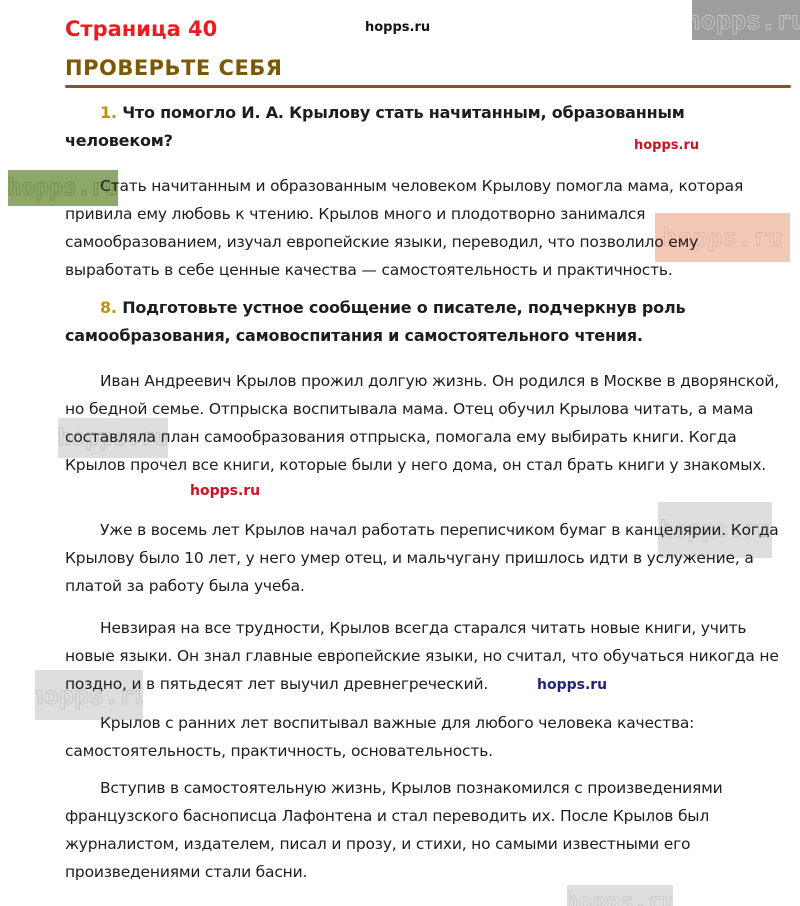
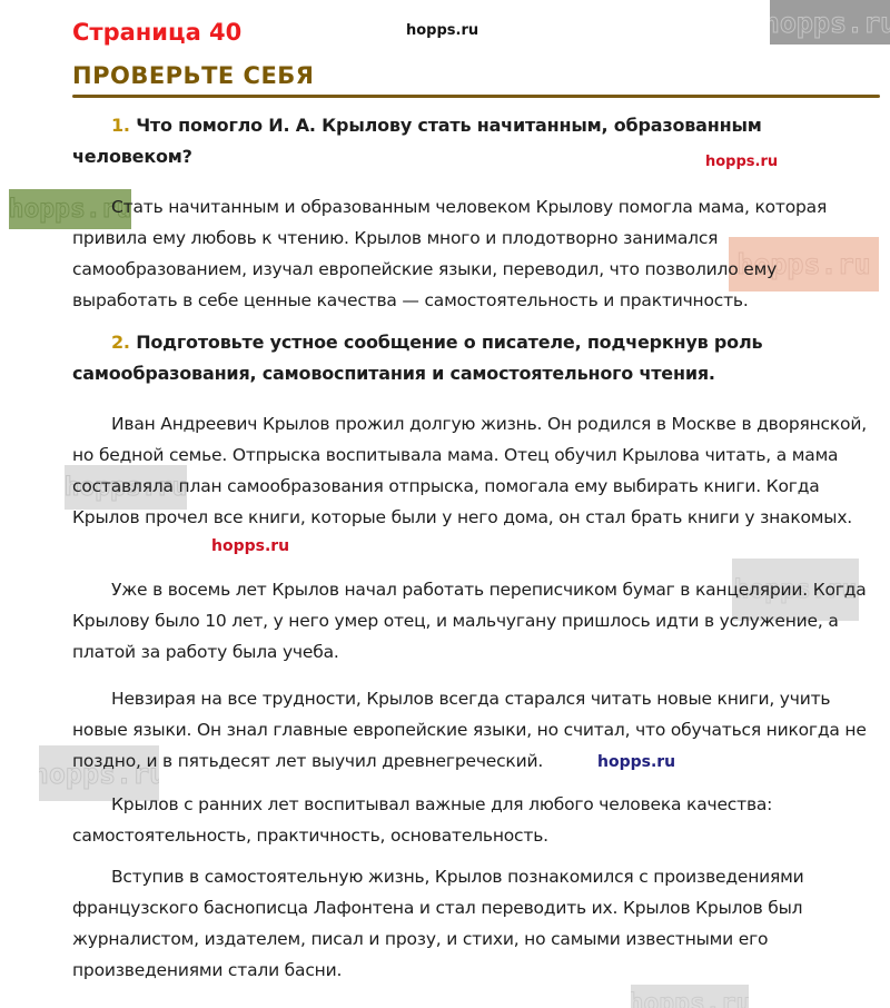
  hopps.ru
  hopps.ru
  hopps.ru
  hopps.ru
  hopps.ru
  hopps.ru
  hopps.ru
  hopps.ru
  hopps.ru
  hopps.ru
  hopps.ru
  Страница 40
  ПРОВЕРЬТЕ СЕБЯ
  1. Что помогло И. А. Крылову стать начитанным, образованным человеком?
  Стать начитанным и образованным человеком Крылову помогла мама, которая привила ему любовь к чтению. Крылов много и плодотворно занимался самообразованием, изучал европейские языки, переводил, что позволило ему выработать в себе ценные качества — самостоятельность и практичность.
- 8. Подготовьте устное сообщение о писателе, подчеркнув роль самообразования, самовоспитания и самостоятельного чтения.
+ 2. Подготовьте устное сообщение о писателе, подчеркнув роль самообразования, самовоспитания и самостоятельного чтения.
  Иван Андреевич Крылов прожил долгую жизнь. Он родился в Москве в дворянской, но бедной семье. Отпрыска воспитывала мама. Отец обучил Крылова читать, а мама составляла план самообразования отпрыска, помогала ему выбирать книги. Когда Крылов прочел все книги, которые были у него дома, он стал брать книги у знакомых.
  Уже в восемь лет Крылов начал работать переписчиком бумаг в канцелярии. Когда Крылову было 10 лет, у него умер отец, и мальчугану пришлось идти в услужение, а платой за работу была учеба.
  Невзирая на все трудности, Крылов всегда старался читать новые книги, учить новые языки. Он знал главные европейские языки, но считал, что обучаться никогда не поздно, и в пятьдесят лет выучил древнегреческий.
  Крылов с ранних лет воспитывал важные для любого человека качества: самостоятельность, практичность, основательность.
- Вступив в самостоятельную жизнь, Крылов познакомился с произведениями французского баснописца Лафонтена и стал переводить их. После Крылов был журналистом, издателем, писал и прозу, и стихи, но самыми известными его произведениями стали басни.
+ Вступив в самостоятельную жизнь, Крылов познакомился с произведениями французского баснописца Лафонтена и стал переводить их. Крылов Крылов был журналистом, издателем, писал и прозу, и стихи, но самыми известными его произведениями стали басни.
